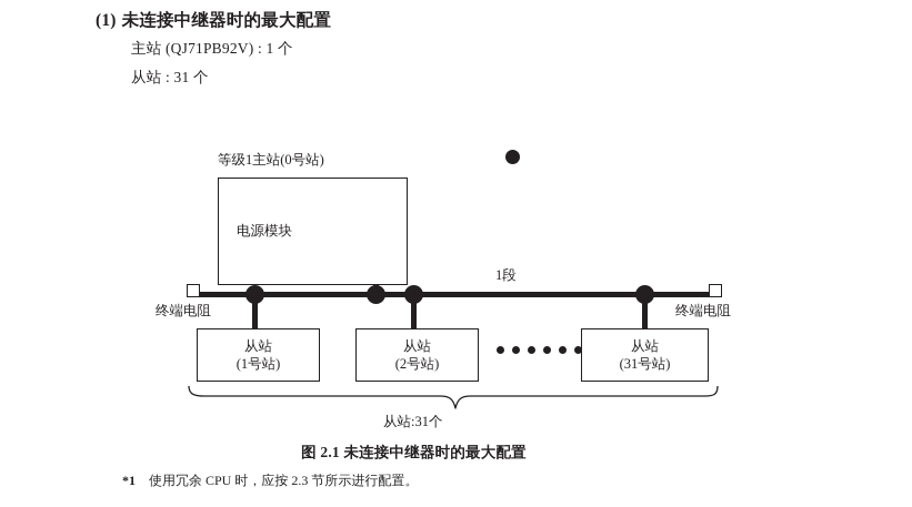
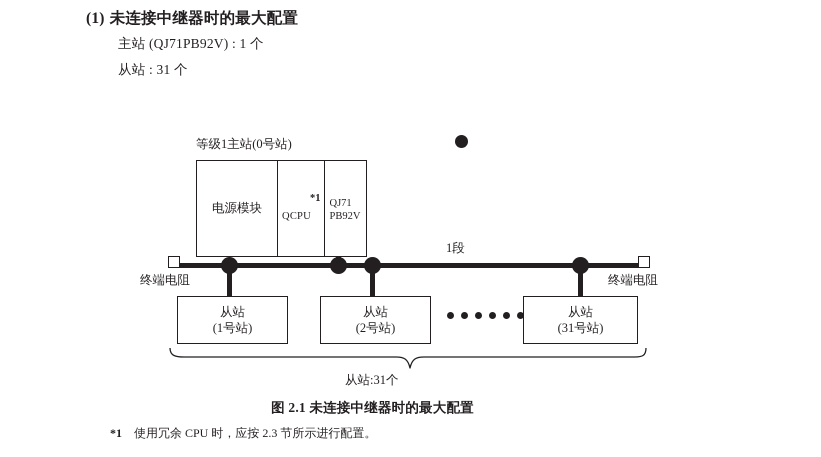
  (1) 未连接中继器时的最大配置
  主站 (QJ71PB92V) : 1 个
  从站 : 31 个
  等级1主站(0号站)
  电源模块
+ QCPU
+ *1
+ QJ71
+ PB92V
  终端电阻
  终端电阻
  1段
  从站
  (1号站)
  从站
  (2号站)
  从站
  (31号站)
  从站:31个
  图 2.1 未连接中继器时的最大配置
  *1 使用冗余 CPU 时，应按 2.3 节所示进行配置。
